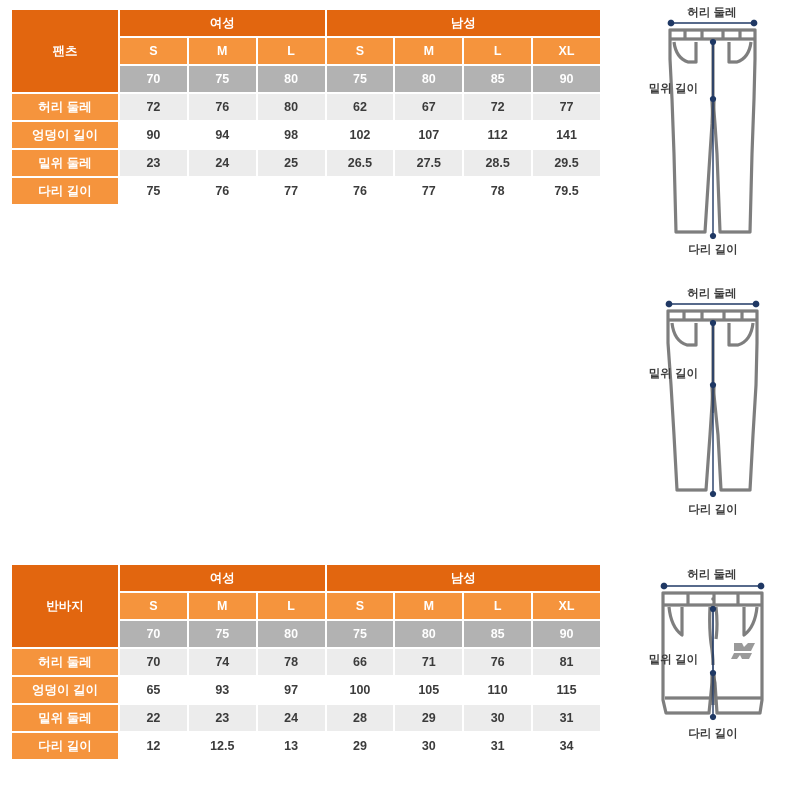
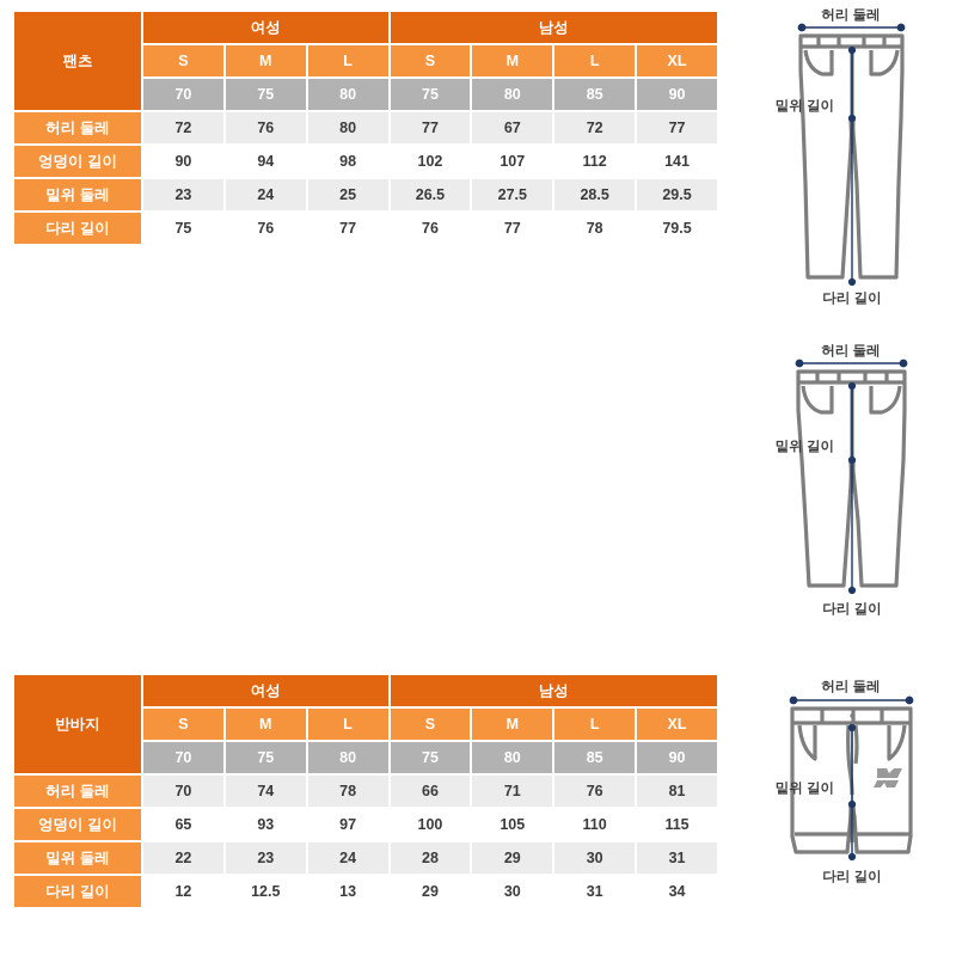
  팬츠	여성	남성
  S	M	L	S	M	L	XL
  70	75	80	75	80	85	90
- 허리 둘레	72	76	80	62	67	72	77
+ 허리 둘레	72	76	80	77	67	72	77
  엉덩이 길이	90	94	98	102	107	112	141
  밑위 둘레	23	24	25	26.5	27.5	28.5	29.5
  다리 길이	75	76	77	76	77	78	79.5
  허리 둘레
  밑위 길이
  다리 길이
  허리 둘레
  밑위 길이
  다리 길이
  반바지	여성	남성
  S	M	L	S	M	L	XL
  70	75	80	75	80	85	90
  허리 둘레	70	74	78	66	71	76	81
  엉덩이 길이	65	93	97	100	105	110	115
  밑위 둘레	22	23	24	28	29	30	31
  다리 길이	12	12.5	13	29	30	31	34
  허리 둘레
  밑위 길이
  다리 길이
